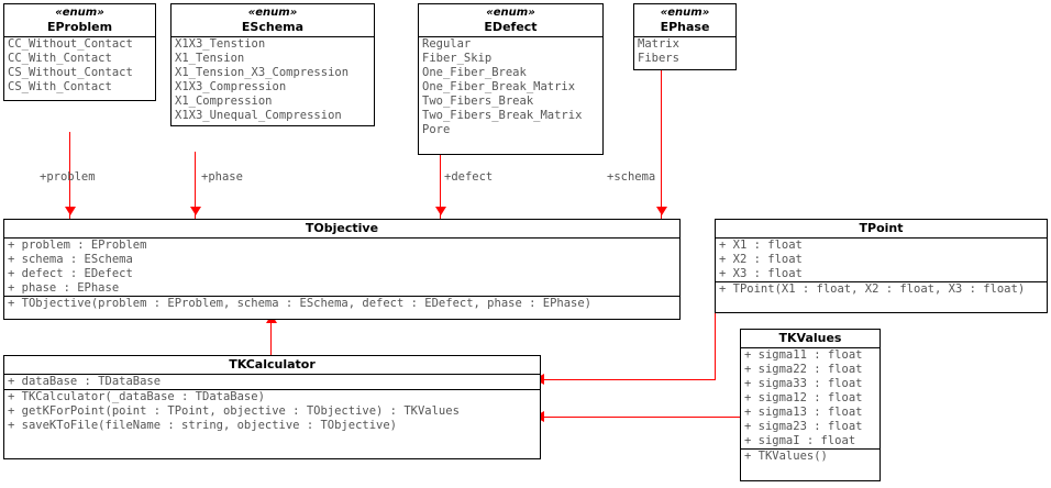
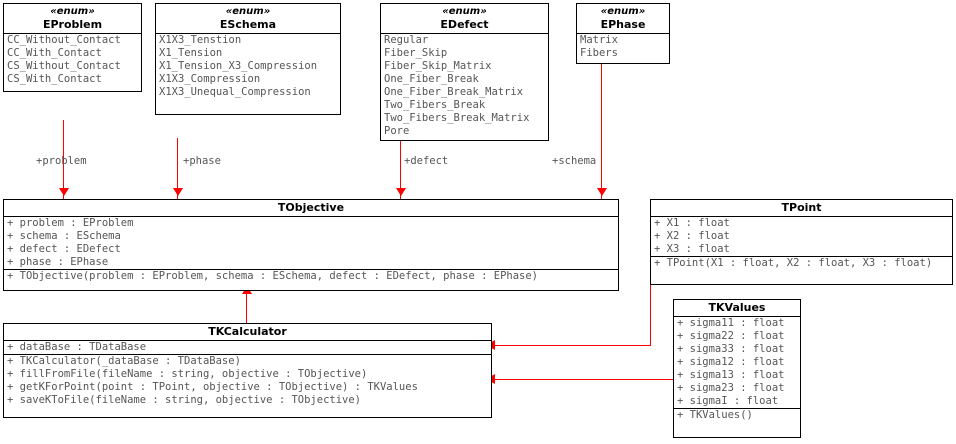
  +problem
  +phase
  +defect
  +schema
  «enum»
  EProblem
  CC_Without_Contact
  CC_With_Contact
  CS_Without_Contact
  CS_With_Contact
  «enum»
  ESchema
  X1X3_Tenstion
  X1_Tension
  X1_Tension_X3_Compression
  X1X3_Compression
- X1_Compression
  X1X3_Unequal_Compression
  «enum»
  EDefect
  Regular
  Fiber_Skip
+ Fiber_Skip_Matrix
  One_Fiber_Break
  One_Fiber_Break_Matrix
  Two_Fibers_Break
  Two_Fibers_Break_Matrix
  Pore
  «enum»
  EPhase
  Matrix
  Fibers
  TObjective
  + problem : EProblem
  + schema : ESchema
  + defect : EDefect
  + phase : EPhase
  + TObjective(problem : EProblem, schema : ESchema, defect : EDefect, phase : EPhase)
  TPoint
  + X1 : float
  + X2 : float
  + X3 : float
  + TPoint(X1 : float, X2 : float, X3 : float)
  TKCalculator
  + dataBase : TDataBase
  + TKCalculator(_dataBase : TDataBase)
+ + fillFromFile(fileName : string, objective : TObjective)
  + getKForPoint(point : TPoint, objective : TObjective) : TKValues
  + saveKToFile(fileName : string, objective : TObjective)
  TKValues
  + sigma11 : float
  + sigma22 : float
  + sigma33 : float
  + sigma12 : float
  + sigma13 : float
  + sigma23 : float
  + sigmaI : float
  + TKValues()
